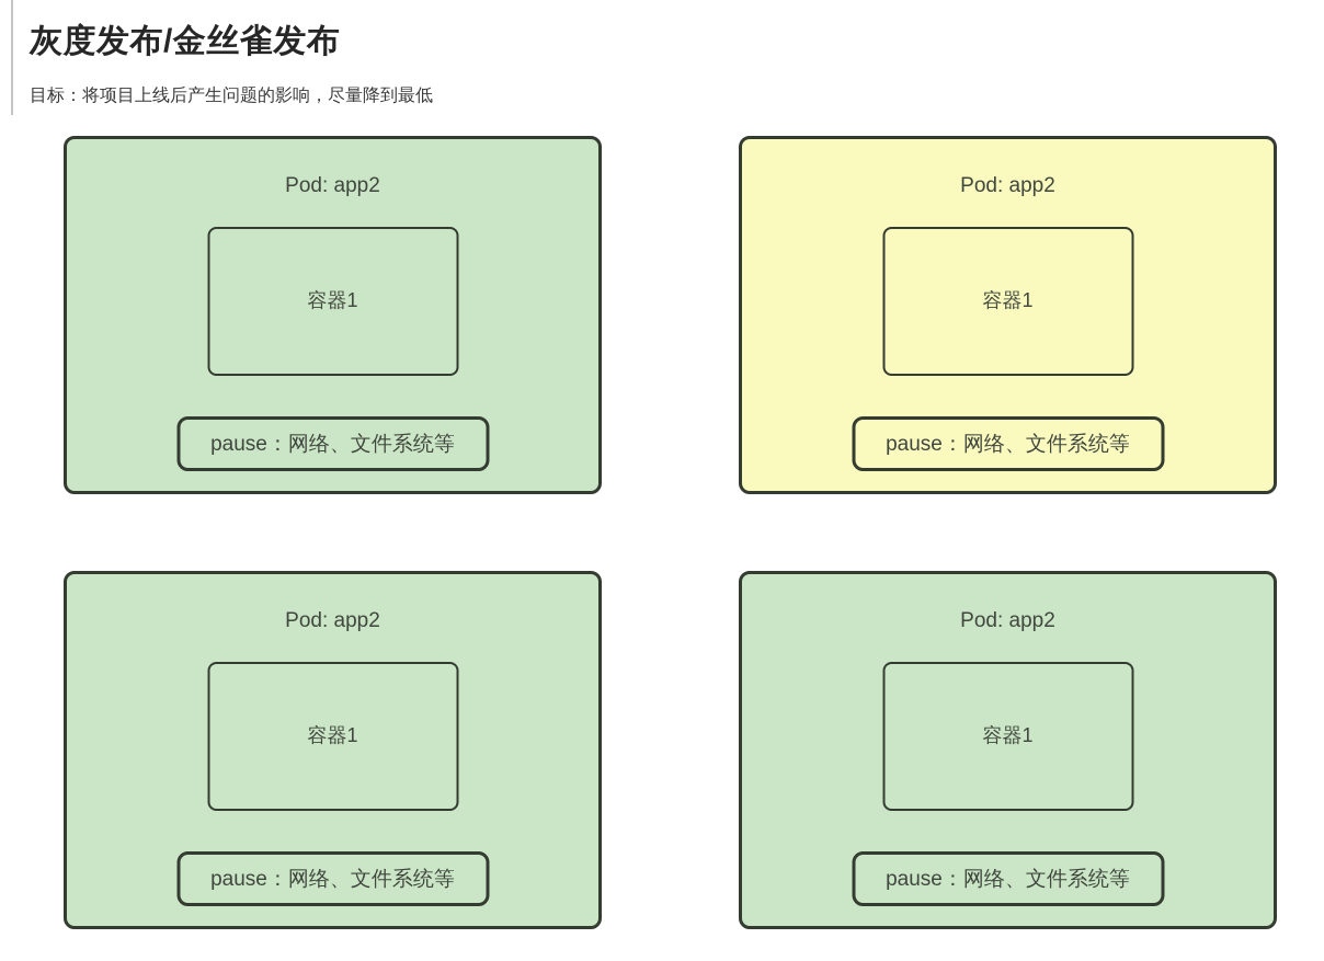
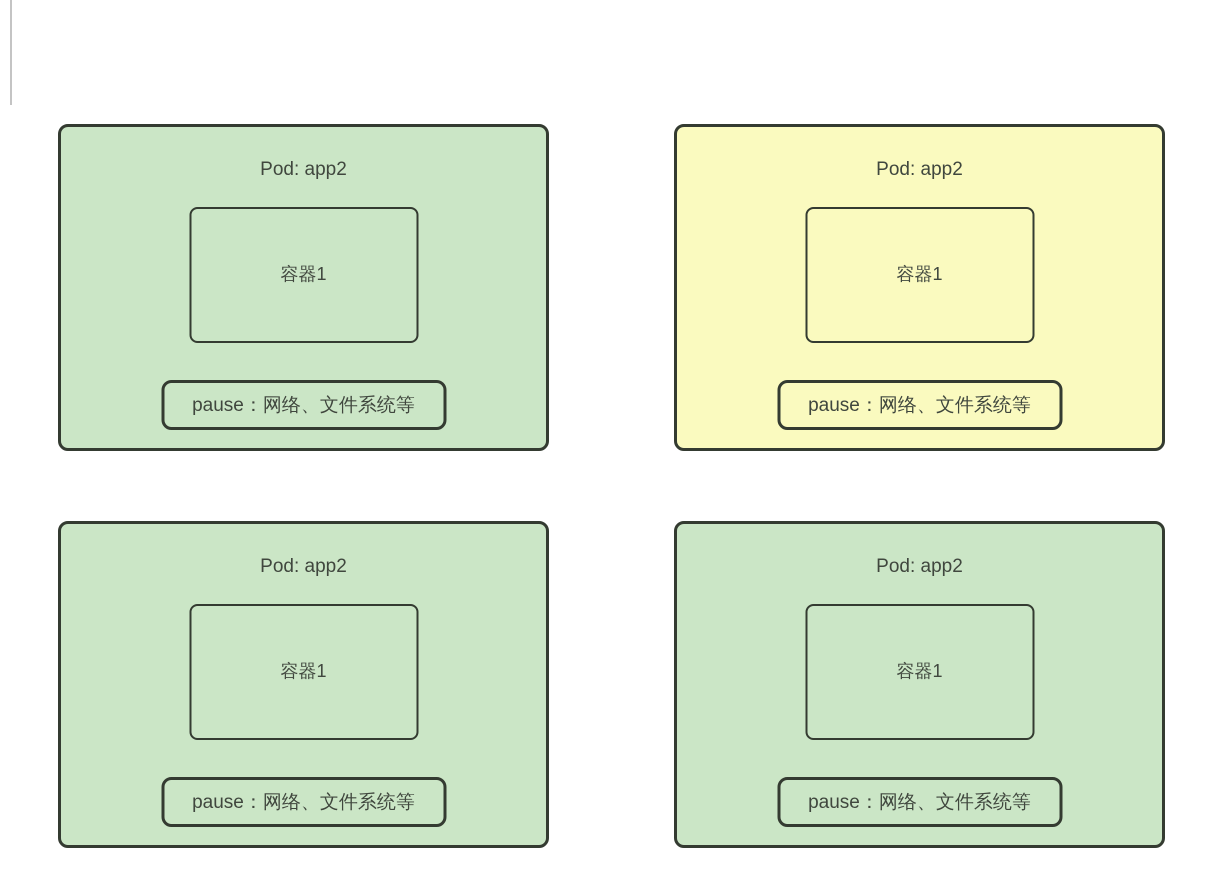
- 灰度发布/金丝雀发布
- 目标：将项目上线后产生问题的影响，尽量降到最低
  Pod: app2
  容器1
  pause：网络、文件系统等
  Pod: app2
  容器1
  pause：网络、文件系统等
  Pod: app2
  容器1
  pause：网络、文件系统等
  Pod: app2
  容器1
  pause：网络、文件系统等
